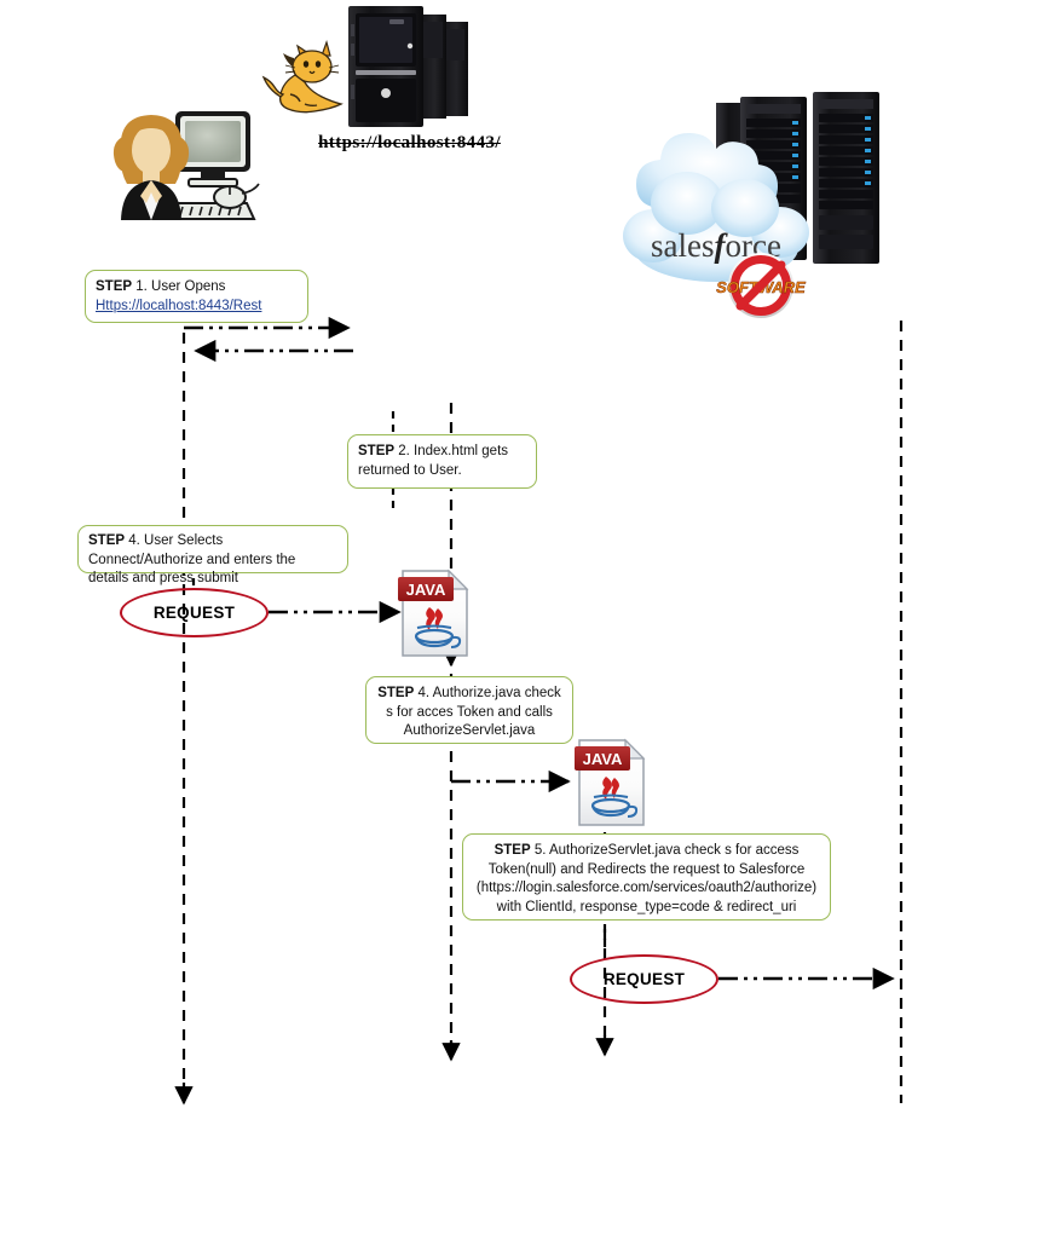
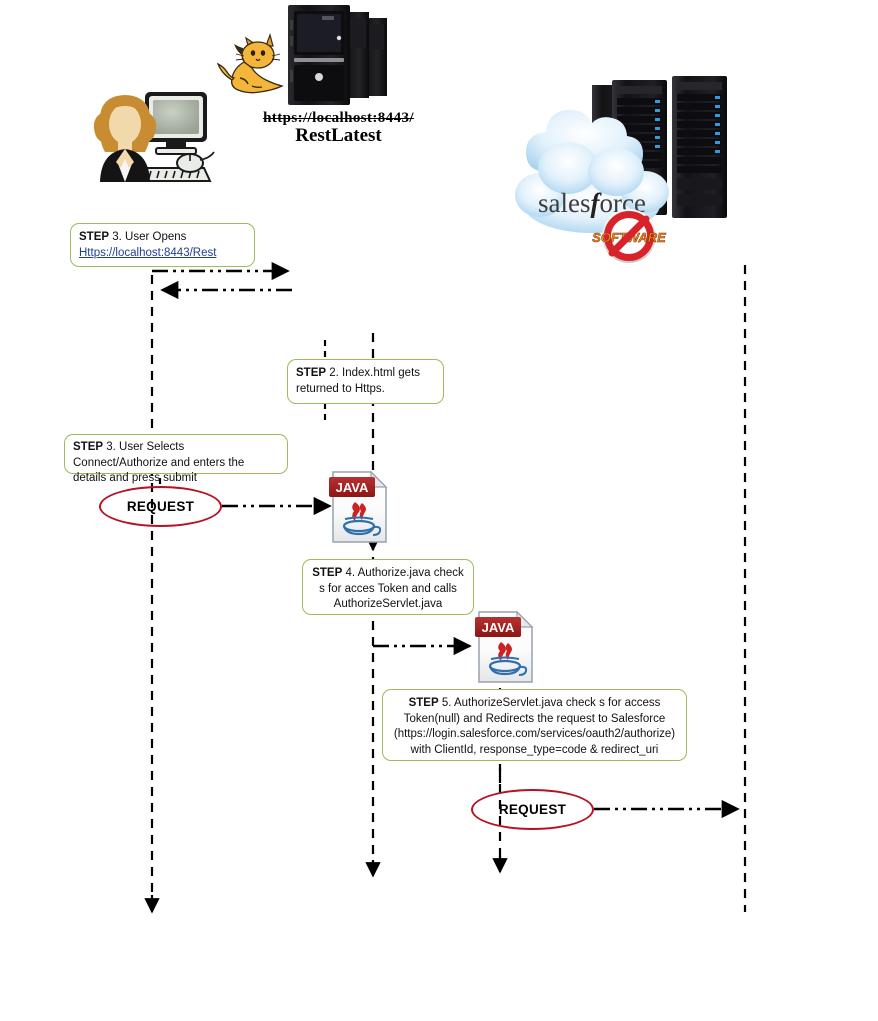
  salesforce
  SOFWARE
  JAVA
  JAVA
  https://localhost:8443/
+ RestLatest
- STEP 1. User Opens
+ STEP 3. User Opens
  Https://localhost:8443/Rest
- STEP 2. Index.html gets returned to User.
+ STEP 2. Index.html gets returned to Https.
- STEP 4. User Selects Connect/Authorize and enters the details and press submit
+ STEP 3. User Selects Connect/Authorize and enters the details and press submit
  STEP 4. Authorize.java check s for acces Token and calls AuthorizeServlet.java
  STEP 5. AuthorizeServlet.java check s for access Token(null) and Redirects the request to Salesforce (https://login.salesforce.com/services/oauth2/authorize) with ClientId, response_type=code & redirect_uri
  REQUEST
  REQUEST
